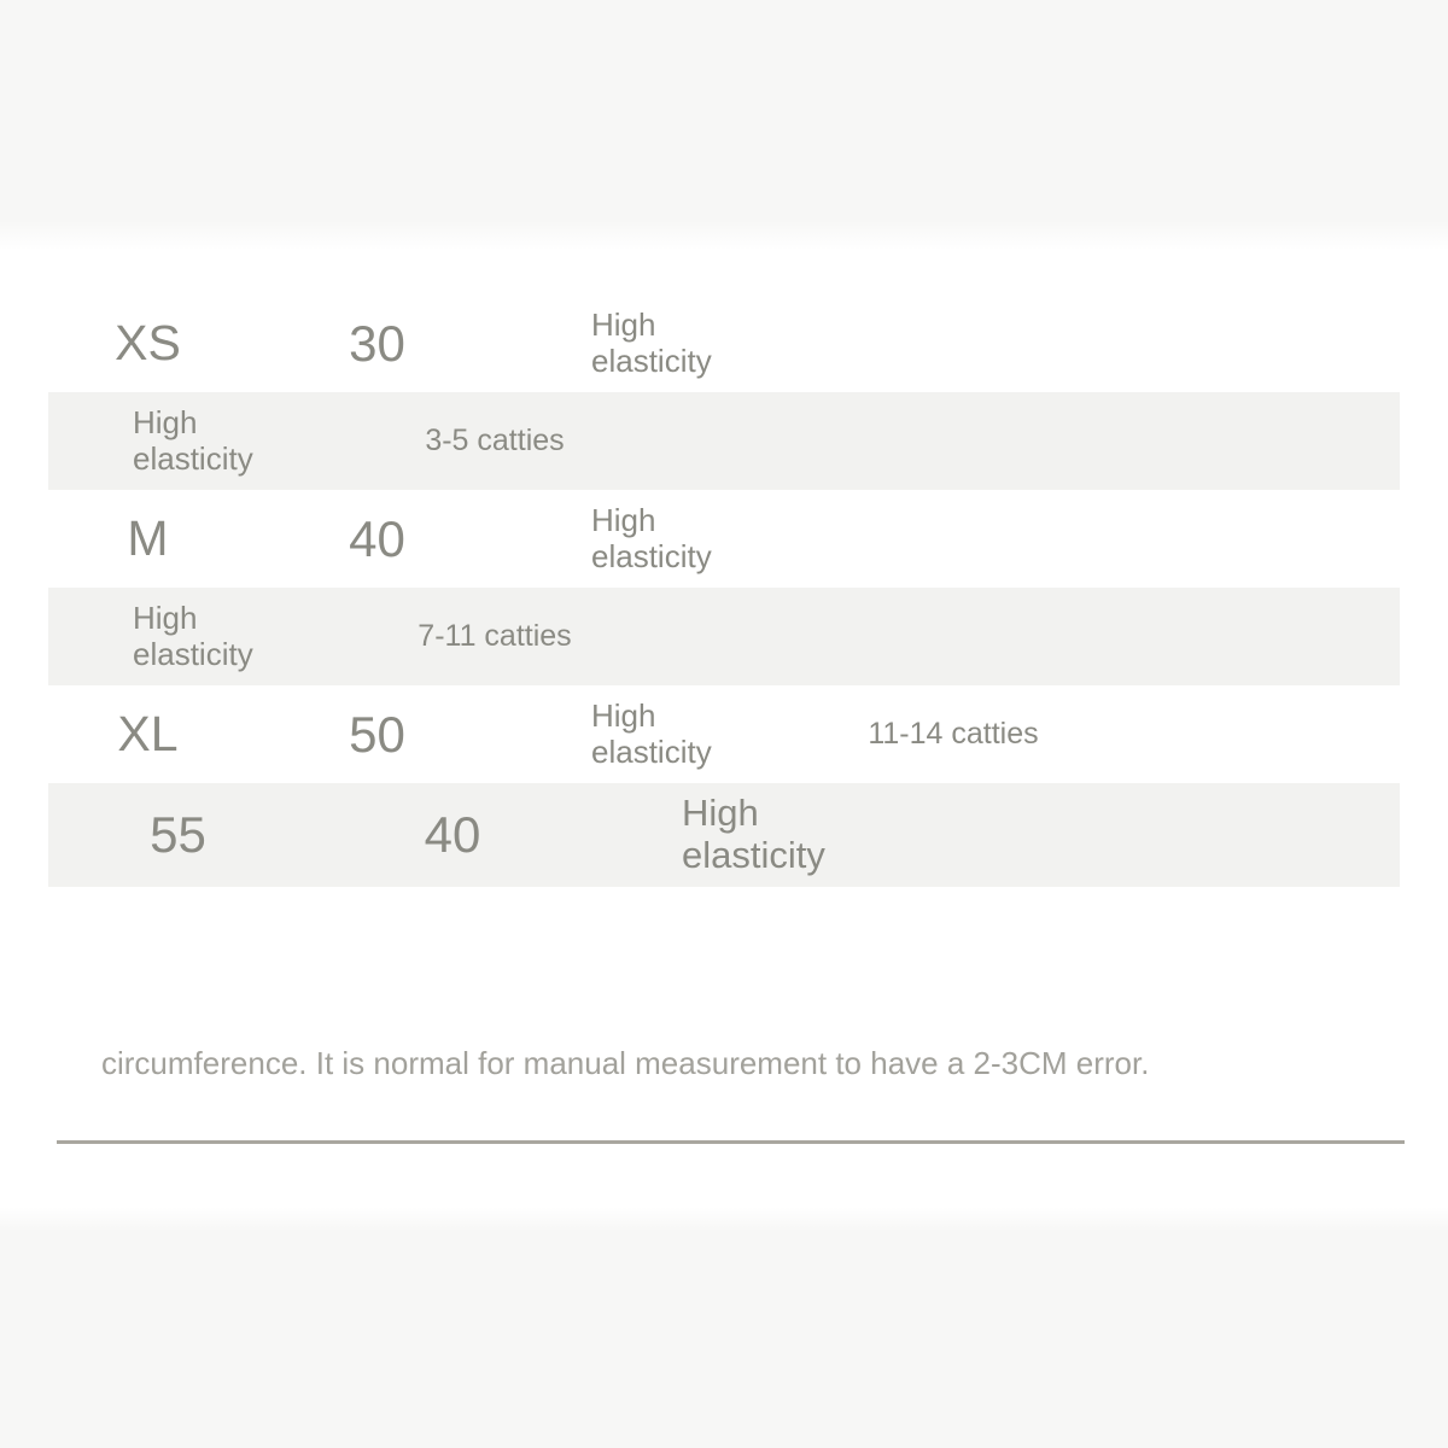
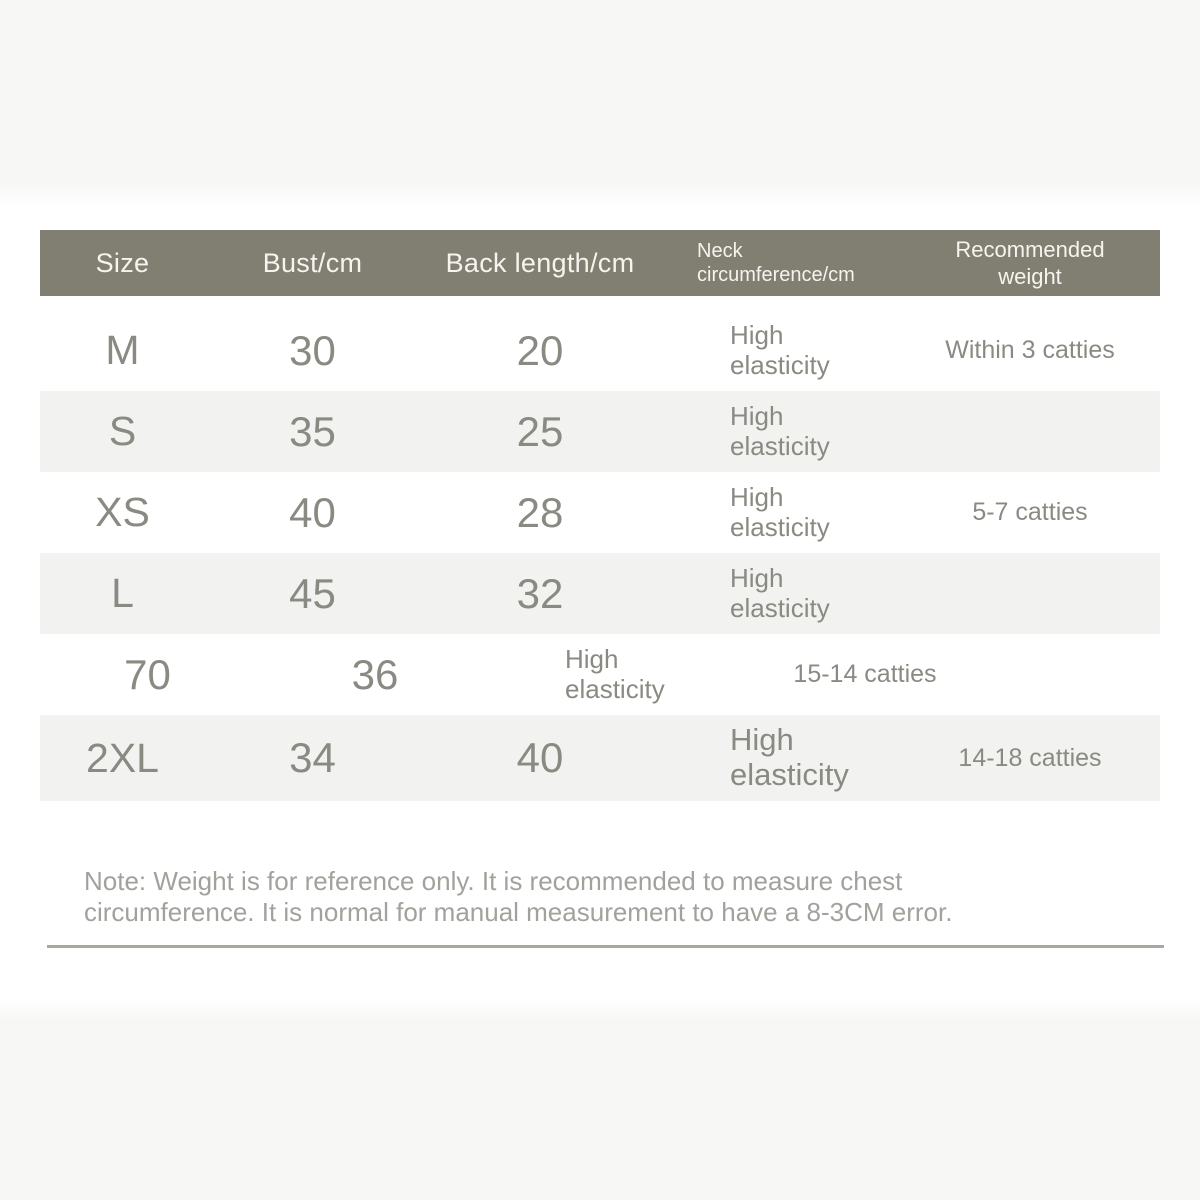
+ Size
+ Bust/cm
+ Back length/cm
+ Neck circumference/cm
+ Recommended weight
- XS
+ M
  30
+ 20
  High elasticity
+ Within 3 catties
+ S
+ 35
+ 25
  High elasticity
- 3-5 catties
- M
+ XS
  40
+ 28
  High elasticity
+ 5-7 catties
+ L
+ 45
+ 32
  High elasticity
- 7-11 catties
- XL
- 50
+ 70
+ 36
  High elasticity
- 11-14 catties
+ 15-14 catties
+ 2XL
- 55
+ 34
  40
  High elasticity
+ 14-18 catties
+ Note: Weight is for reference only. It is recommended to measure chest
- circumference. It is normal for manual measurement to have a 2-3CM error.
+ circumference. It is normal for manual measurement to have a 8-3CM error.
